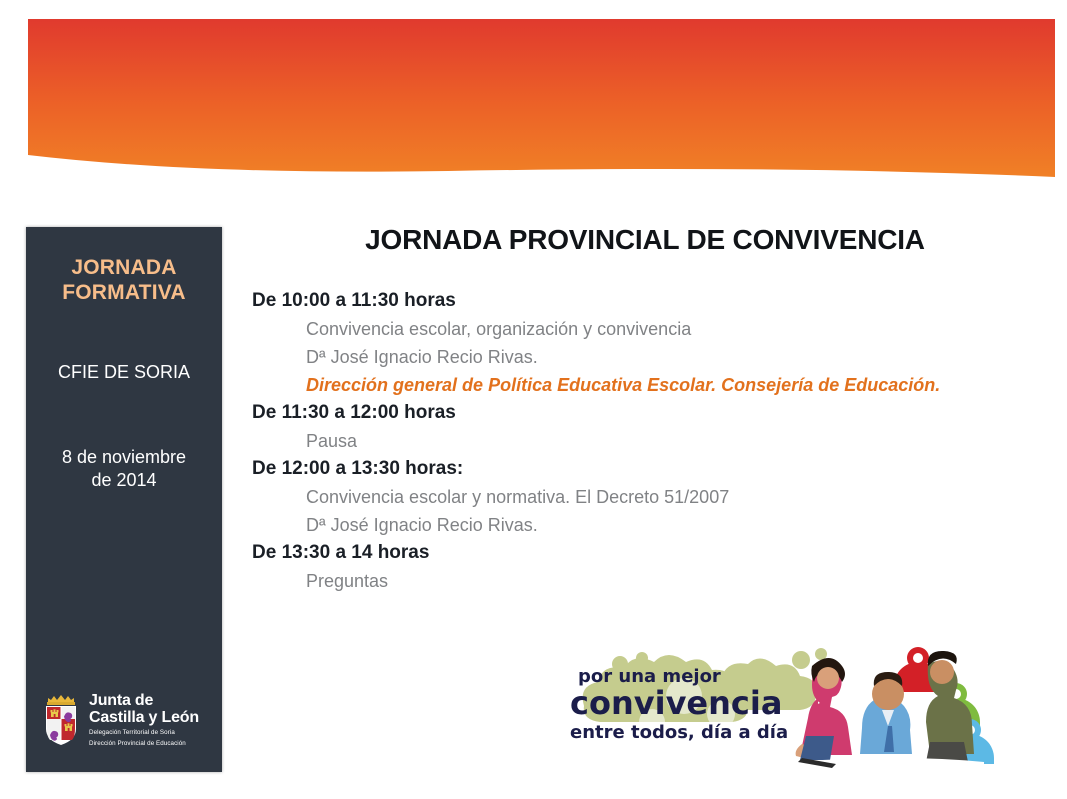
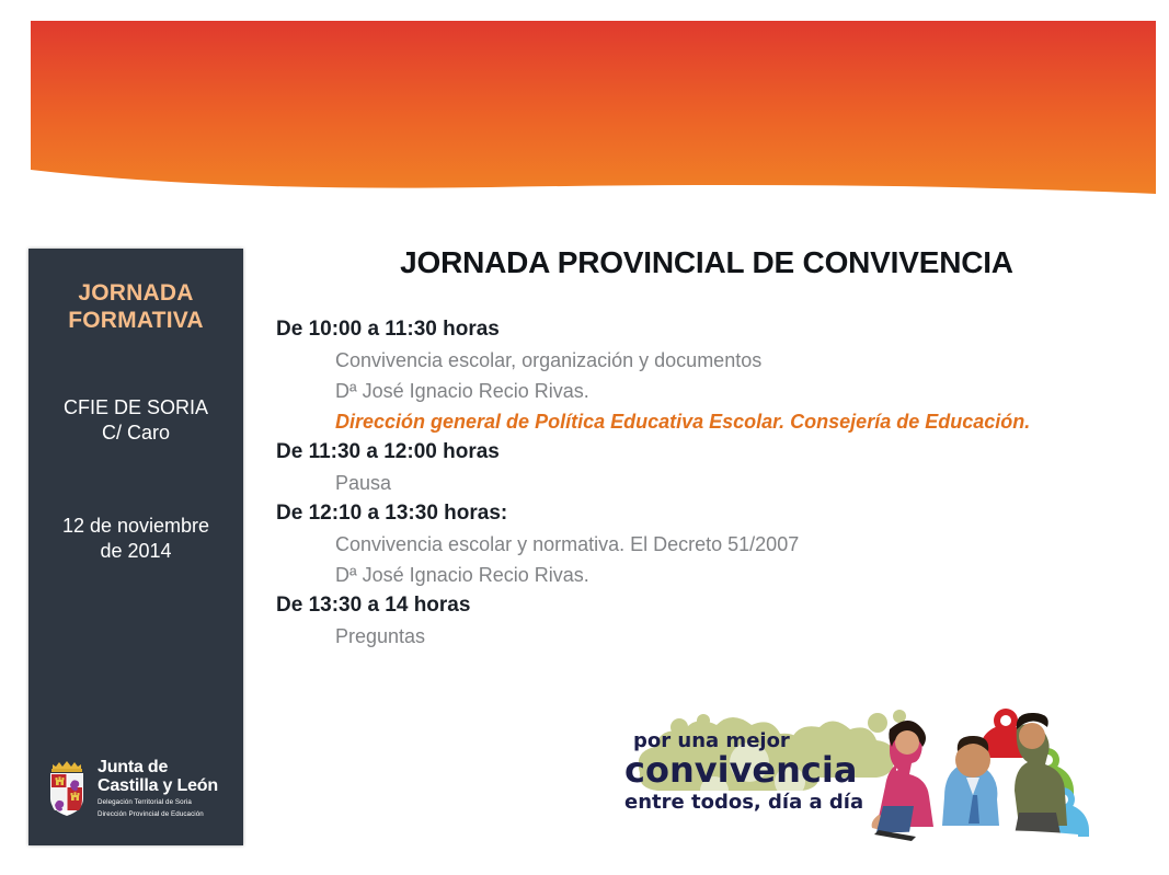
  JORNADA
  FORMATIVA
  CFIE DE SORIA
+ C/ Caro
- 8 de noviembre
+ 12 de noviembre
  de 2014
  Junta de
  Castilla y León
  JORNADA PROVINCIAL DE CONVIVENCIA
  De 10:00 a 11:30 horas
- Convivencia escolar, organización y convivencia
+ Convivencia escolar, organización y documentos
  Dª José Ignacio Recio Rivas.
  Dirección general de Política Educativa Escolar. Consejería de Educación.
  De 11:30 a 12:00 horas
  Pausa
- De 12:00 a 13:30 horas:
+ De 12:10 a 13:30 horas:
  Convivencia escolar y normativa. El Decreto 51/2007
  Dª José Ignacio Recio Rivas.
  De 13:30 a 14 horas
  Preguntas
  por una mejor
  convivencia
  entre todos, día a día
